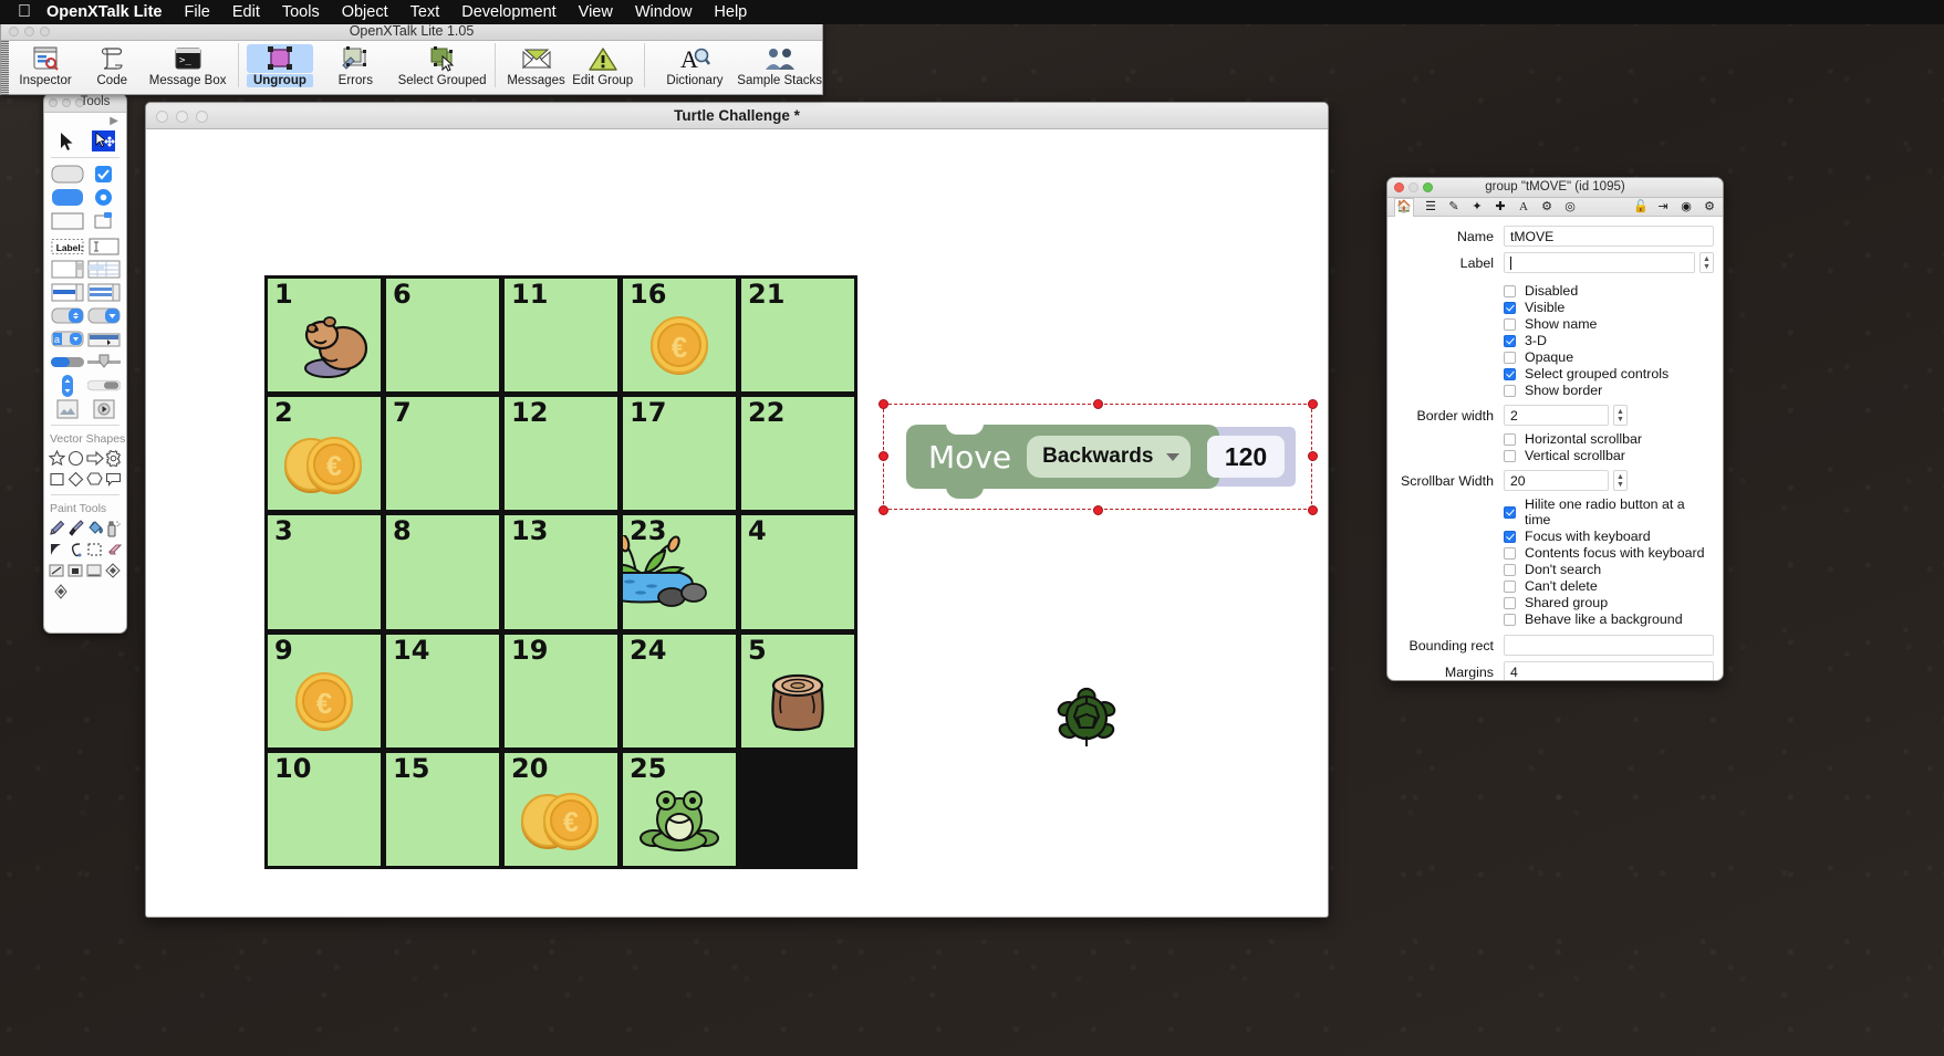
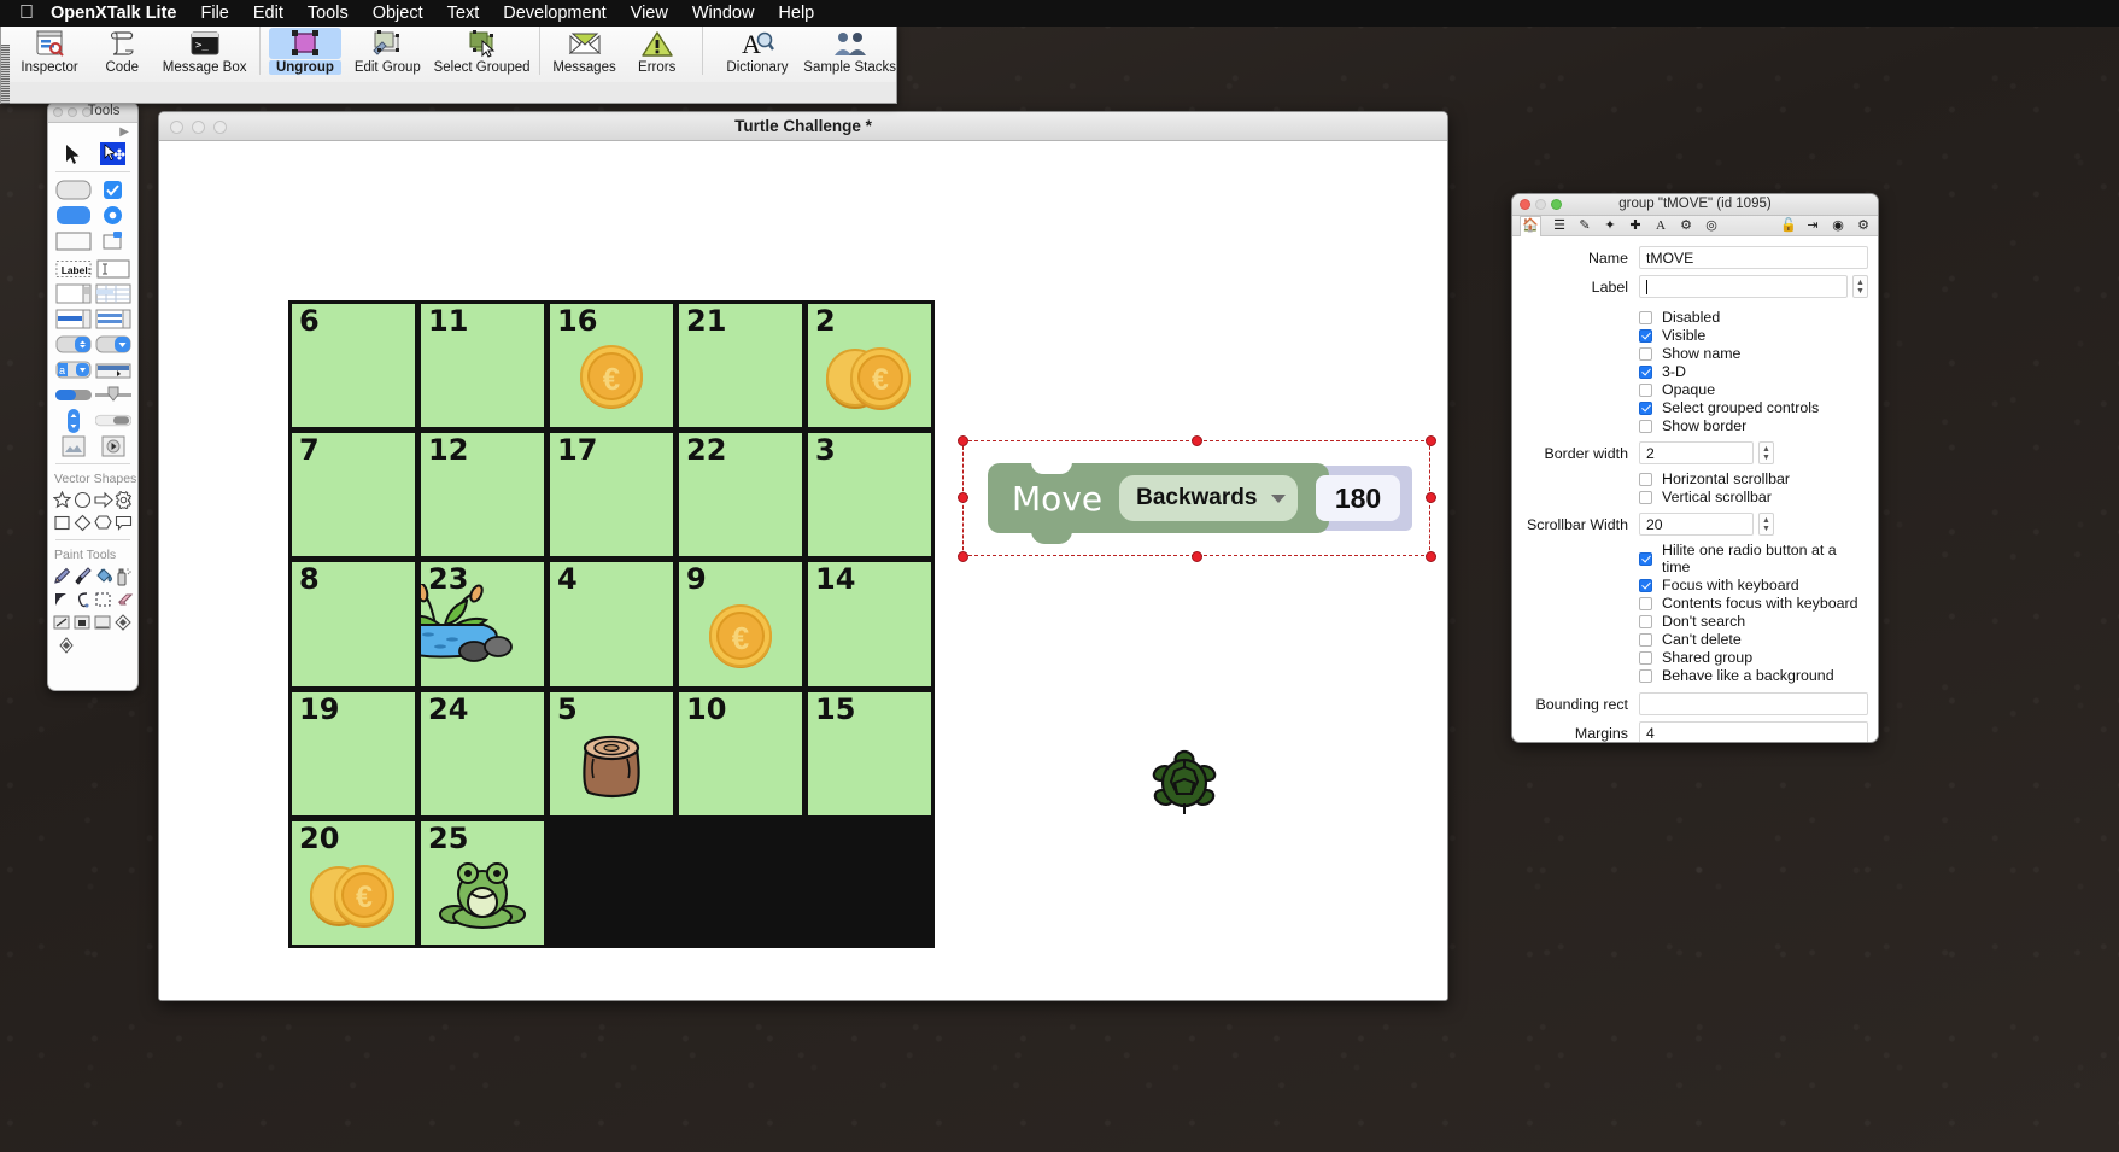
  
  OpenXTalk Lite
  File
  Edit
  Tools
  Object
  Text
  Development
  View
  Window
  Help
- OpenXTalk Lite 1.05
  Inspector
  Code
  >_
  Message Box
  Ungroup
- Errors
+ Edit Group
  Select Grouped
  Messages
- Edit Group
+ Errors
  A
  Dictionary
  Sample Stacks
  Tools
  ▶
  Label:
  a
  Vector Shapes
  Paint Tools
  Turtle Challenge *
- 1
  6
  11
  16
  €
  21
  2
  €
  7
  12
  17
  22
  3
  8
- 13
  23
  4
  9
  €
  14
  19
  24
  5
  10
  15
  20
  €
  25
  Move
  Backwards
- 120
+ 180
  group "tMOVE" (id 1095)
  🏠
  ☰
  ✎
  ✦
  ✚
  A
  ⚙
  ◎
  🔓
  ⇥
  ◉
  ⚙
  Name
  tMOVE
  Label
  Disabled
  Visible
  Show name
  3-D
  Opaque
  Select grouped controls
  Show border
  Border width
  2
  Horizontal scrollbar
  Vertical scrollbar
  Scrollbar Width
  20
  Hilite one radio button at a time
  Focus with keyboard
  Contents focus with keyboard
  Don't search
  Can't delete
  Shared group
  Behave like a background
  Bounding rect
  Margins
  4
